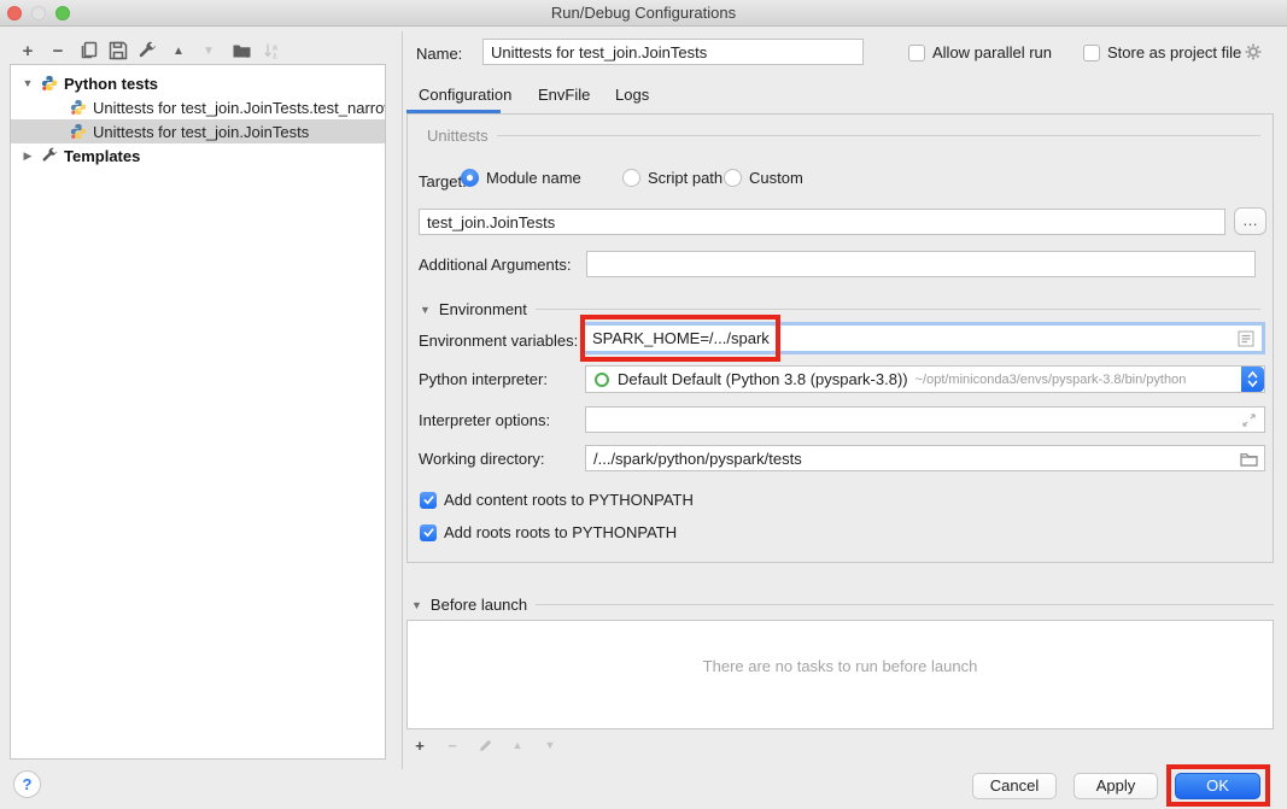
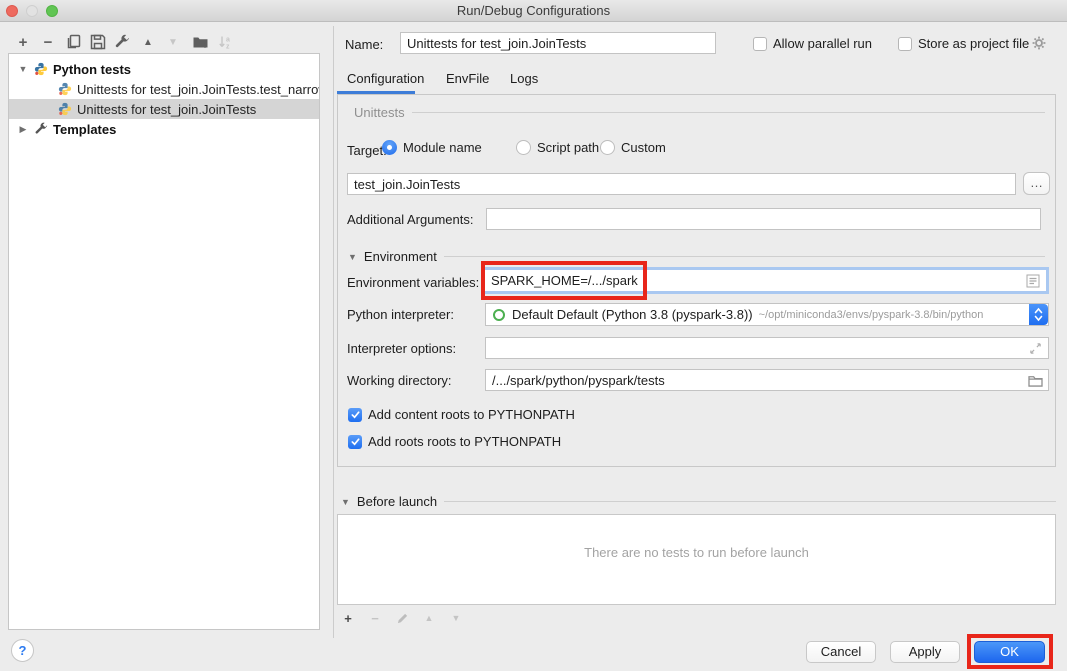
  Run/Debug Configurations
  +
  −
  ▲
  ▼
  ▼
  Python tests
  Unittests for test_join.JoinTests.test_narro
  Unittests for test_join.JoinTests
  ▶
  Templates
  Name:
  Unittests for test_join.JoinTests
  Allow parallel run
  Store as project file
  Configuration
  EnvFile
  Logs
  Unittests
  Target
  Module name
  Script path
  Custom
  test_join.JoinTests
  …
  Additional Arguments:
  ▼
  Environment
  Environment variables:
  SPARK_HOME=/.../spark
  Python interpreter:
  Default Default (Python 3.8 (pyspark-3.8))
  ~/opt/miniconda3/envs/pyspark-3.8/bin/python
  Interpreter options:
  Working directory:
  /.../spark/python/pyspark/tests
  Add content roots to PYTHONPATH
  Add roots roots to PYTHONPATH
  ▼
  Before launch
- There are no tasks to run before launch
+ There are no tests to run before launch
  +
  −
  ▲
  ▼
  ?
  Cancel
  Apply
  OK
